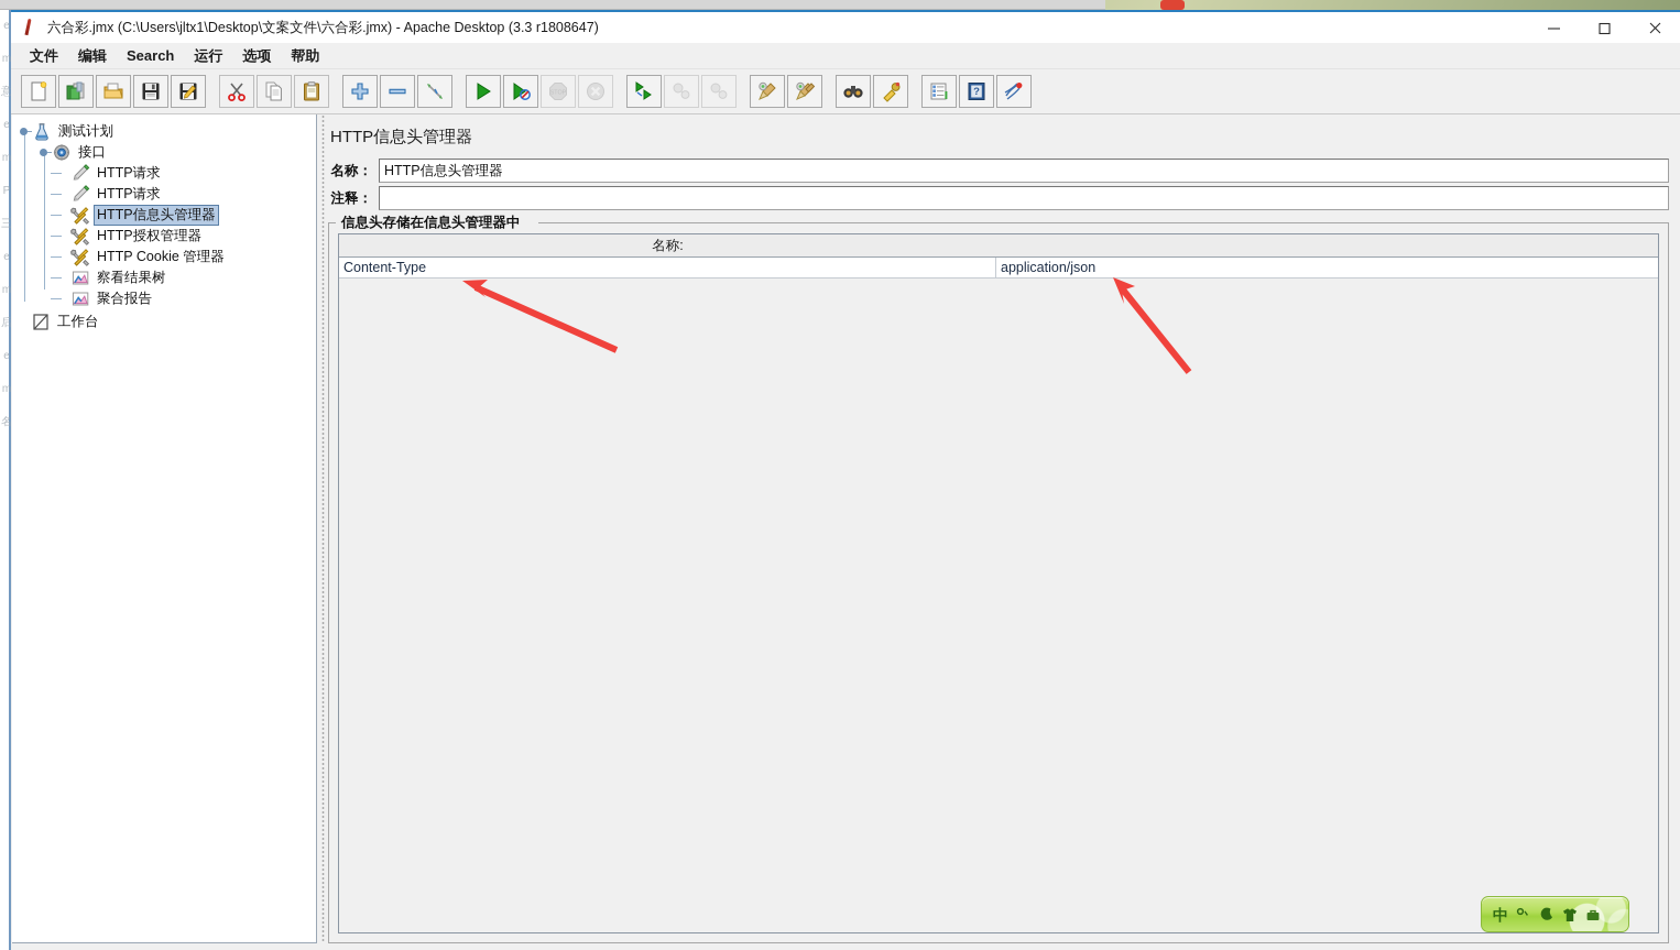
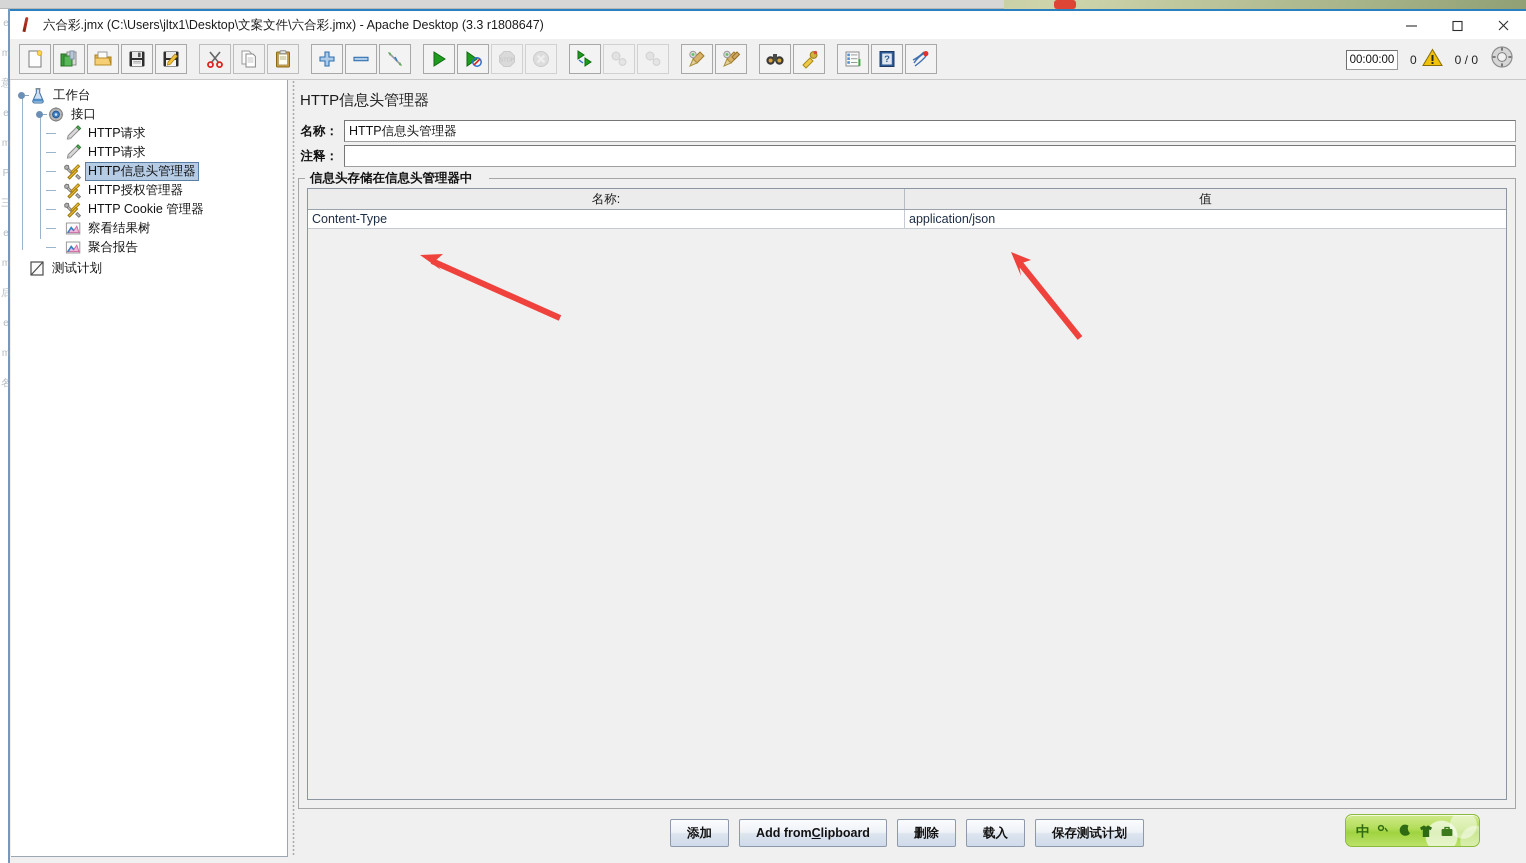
  e m 意 e m P 三 e m 后 e m 名
  六合彩.jmx (C:\Users\jltx1\Desktop\文案文件\六合彩.jmx) - Apache Desktop (3.3 r1808647)
- 文件
- 编辑
- Search
- 运行
- 选项
- 帮助
  ?
+ 00:00:00
+ 0
+ 0 / 0
- 测试计划
+ 工作台
  接口
  HTTP请求
  HTTP请求
  HTTP信息头管理器
  HTTP授权管理器
  HTTP Cookie 管理器
  察看结果树
  聚合报告
- 工作台
+ 测试计划
  HTTP信息头管理器
  名称：
  HTTP信息头管理器
  注释：
  信息头存储在信息头管理器中
  名称:
+ 值
  Content-Type
  application/json
+ 添加
+ Add from
+ C
+ lipboard
+ 删除
+ 载入
+ 保存测试计划
  中
